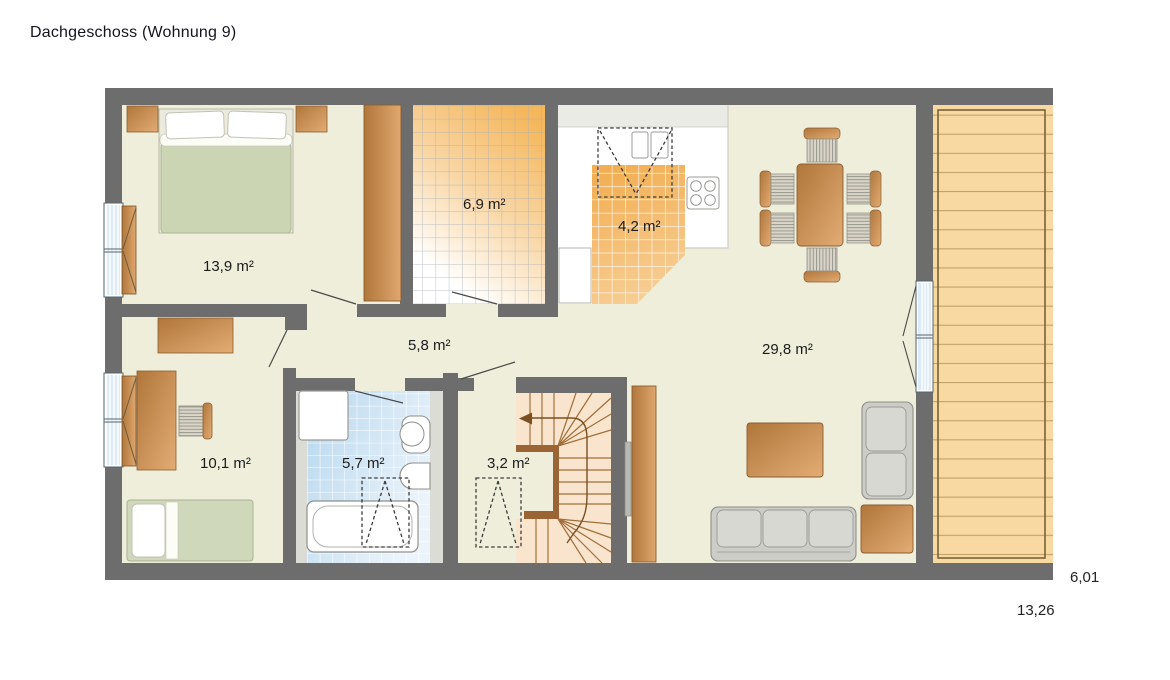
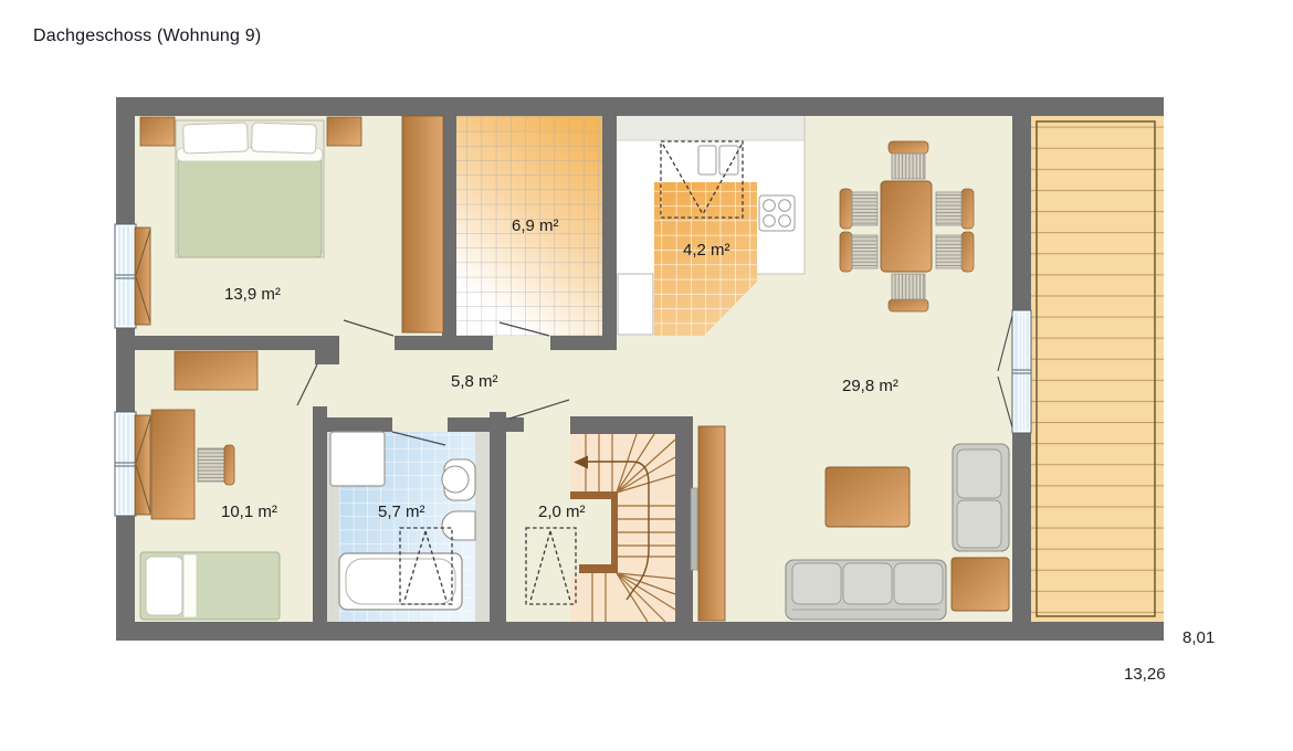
  Dachgeschoss (Wohnung 9)
  13,9 m²
  6,9 m²
  4,2 m²
  29,8 m²
  5,8 m²
  10,1 m²
  5,7 m²
- 3,2 m²
+ 2,0 m²
- 6,01
+ 8,01
  13,26
